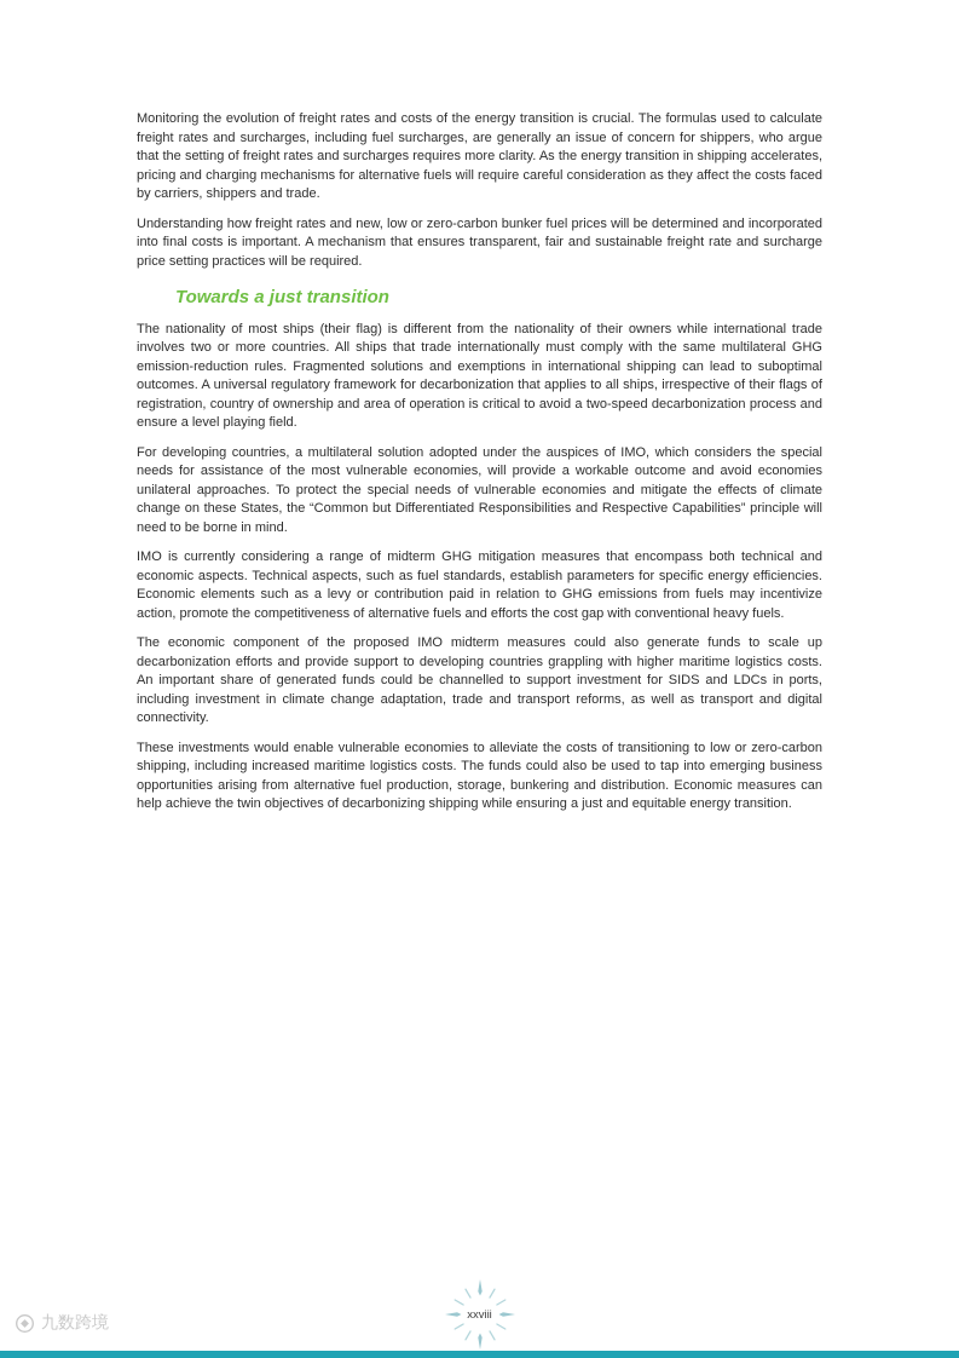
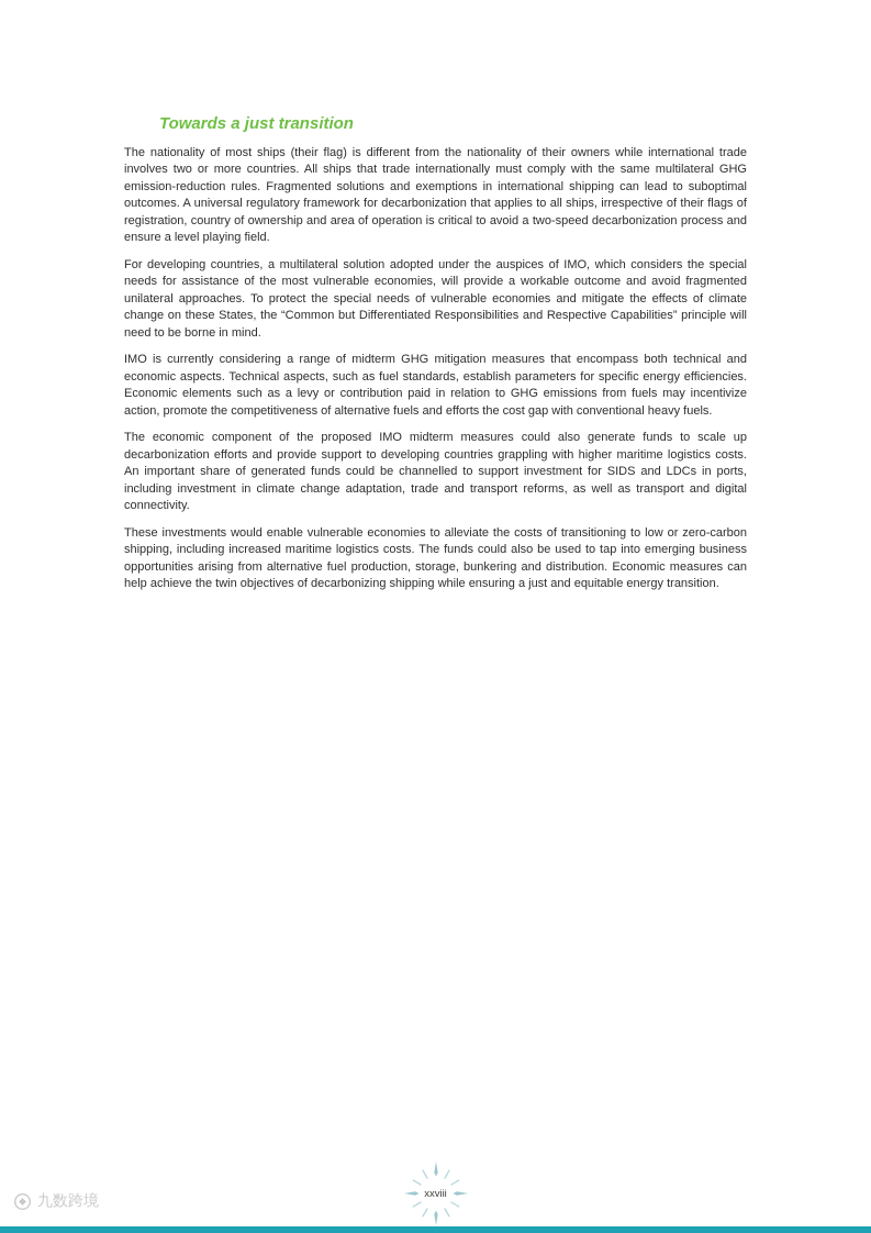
- Monitoring the evolution of freight rates and costs of the energy transition is crucial. The formulas used to calculate freight rates and surcharges, including fuel surcharges, are generally an issue of concern for shippers, who argue that the setting of freight rates and surcharges requires more clarity. As the energy transition in shipping accelerates, pricing and charging mechanisms for alternative fuels will require careful consideration as they affect the costs faced by carriers, shippers and trade.
- Understanding how freight rates and new, low or zero-carbon bunker fuel prices will be determined and incorporated into final costs is important. A mechanism that ensures transparent, fair and sustainable freight rate and surcharge price setting practices will be required.
  Towards a just transition
  The nationality of most ships (their flag) is different from the nationality of their owners while international trade involves two or more countries. All ships that trade internationally must comply with the same multilateral GHG emission-reduction rules. Fragmented solutions and exemptions in international shipping can lead to suboptimal outcomes. A universal regulatory framework for decarbonization that applies to all ships, irrespective of their flags of registration, country of ownership and area of operation is critical to avoid a two-speed decarbonization process and ensure a level playing field.
- For developing countries, a multilateral solution adopted under the auspices of IMO, which considers the special needs for assistance of the most vulnerable economies, will provide a workable outcome and avoid economies unilateral approaches. To protect the special needs of vulnerable economies and mitigate the effects of climate change on these States, the “Common but Differentiated Responsibilities and Respective Capabilities” principle will need to be borne in mind.
+ For developing countries, a multilateral solution adopted under the auspices of IMO, which considers the special needs for assistance of the most vulnerable economies, will provide a workable outcome and avoid fragmented unilateral approaches. To protect the special needs of vulnerable economies and mitigate the effects of climate change on these States, the “Common but Differentiated Responsibilities and Respective Capabilities” principle will need to be borne in mind.
  IMO is currently considering a range of midterm GHG mitigation measures that encompass both technical and economic aspects. Technical aspects, such as fuel standards, establish parameters for specific energy efficiencies. Economic elements such as a levy or contribution paid in relation to GHG emissions from fuels may incentivize action, promote the competitiveness of alternative fuels and efforts the cost gap with conventional heavy fuels.
  The economic component of the proposed IMO midterm measures could also generate funds to scale up decarbonization efforts and provide support to developing countries grappling with higher maritime logistics costs. An important share of generated funds could be channelled to support investment for SIDS and LDCs in ports, including investment in climate change adaptation, trade and transport reforms, as well as transport and digital connectivity.
  These investments would enable vulnerable economies to alleviate the costs of transitioning to low or zero-carbon shipping, including increased maritime logistics costs. The funds could also be used to tap into emerging business opportunities arising from alternative fuel production, storage, bunkering and distribution. Economic measures can help achieve the twin objectives of decarbonizing shipping while ensuring a just and equitable energy transition.
  xxviii
  九数跨境
